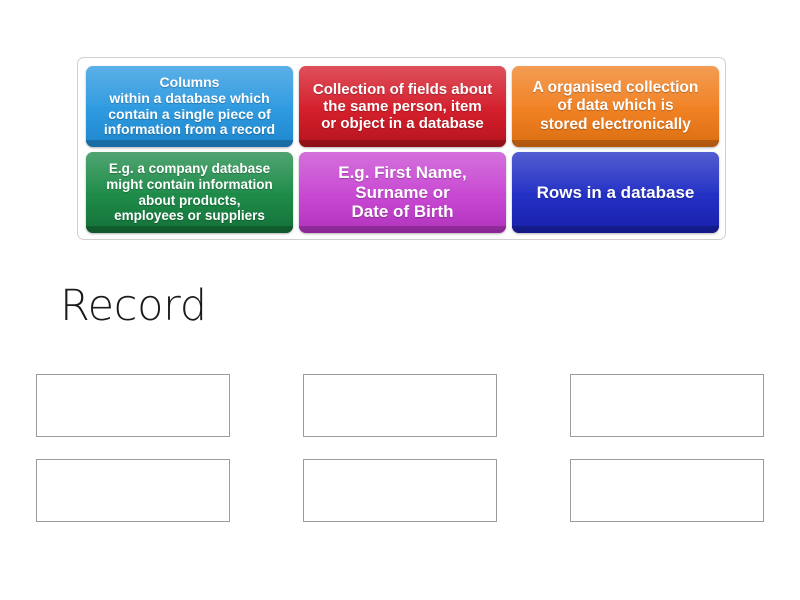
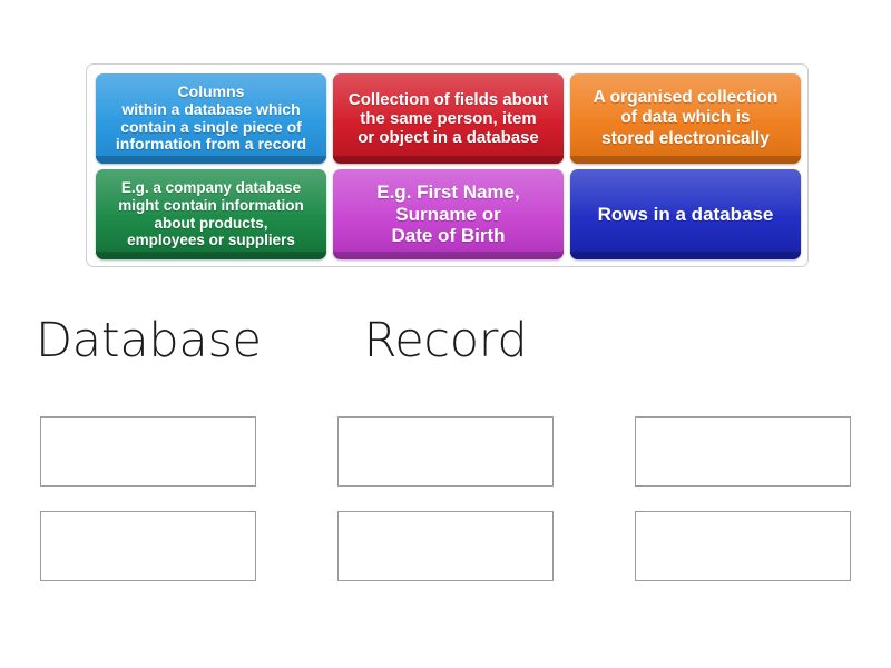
  Columns
  within a database which
  contain a single piece of
  information from a record
  Collection of fields about
  the same person, item
  or object in a database
  A organised collection
  of data which is
  stored electronically
  E.g. a company database
  might contain information
  about products,
  employees or suppliers
  E.g. First Name,
  Surname or
  Date of Birth
  Rows in a database
+ Database
  Record
